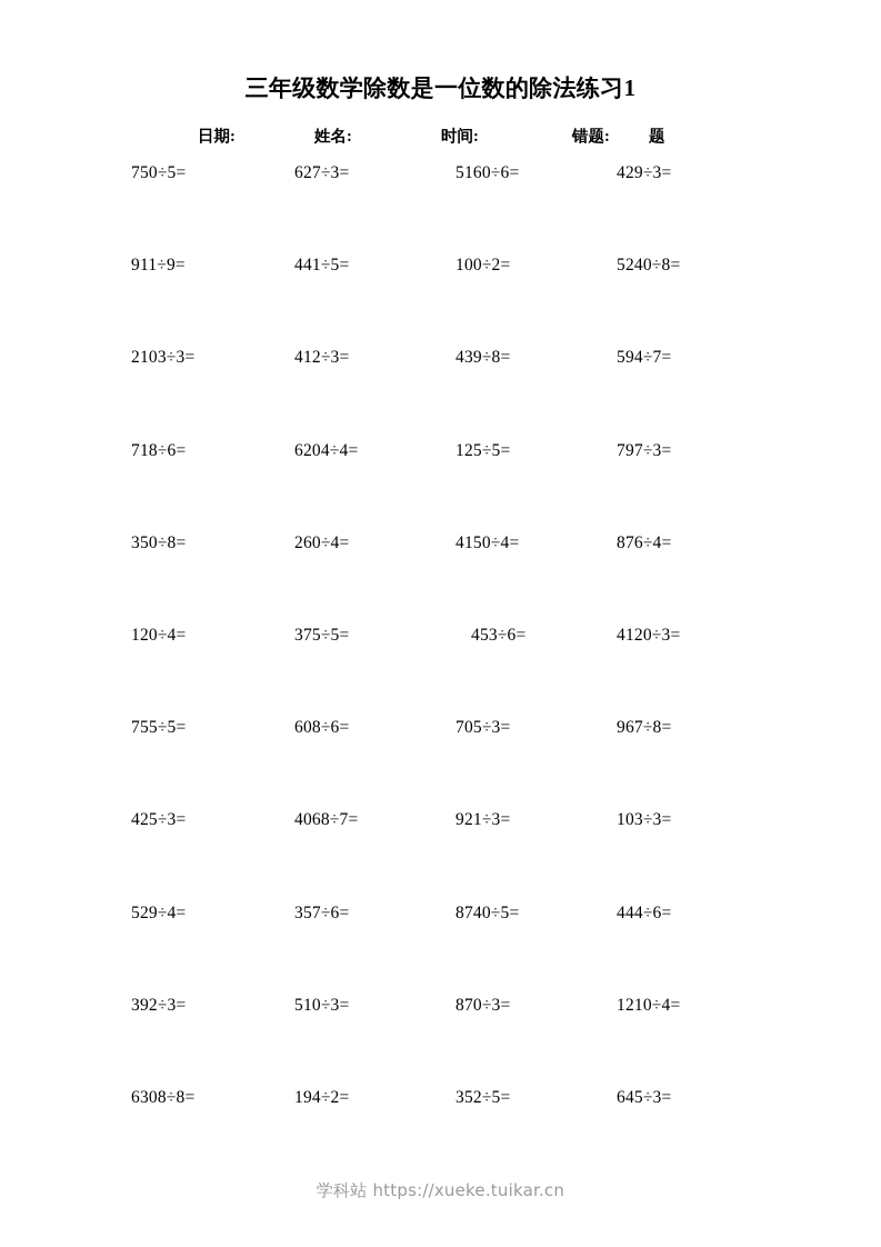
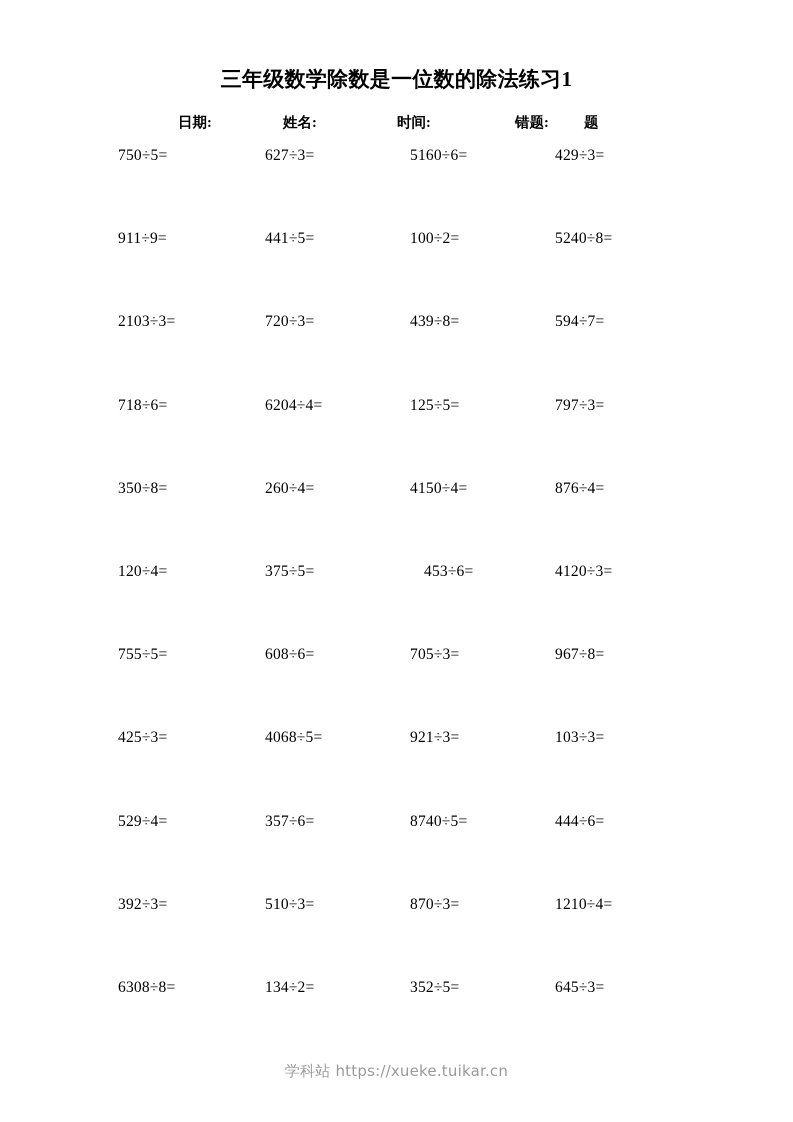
  三年级数学除数是一位数的除法练习1
  日期:
  姓名:
  时间:
  错题:
  题
  750÷5=
  627÷3=
  5160÷6=
  429÷3=
  911÷9=
  441÷5=
  100÷2=
  5240÷8=
  2103÷3=
- 412÷3=
+ 720÷3=
  439÷8=
  594÷7=
  718÷6=
  6204÷4=
  125÷5=
  797÷3=
  350÷8=
  260÷4=
  4150÷4=
  876÷4=
  120÷4=
  375÷5=
  453÷6=
  4120÷3=
  755÷5=
  608÷6=
  705÷3=
  967÷8=
  425÷3=
- 4068÷7=
+ 4068÷5=
  921÷3=
  103÷3=
  529÷4=
  357÷6=
  8740÷5=
  444÷6=
  392÷3=
  510÷3=
  870÷3=
  1210÷4=
  6308÷8=
- 194÷2=
+ 134÷2=
  352÷5=
  645÷3=
  学科站 https://xueke.tuikar.cn
